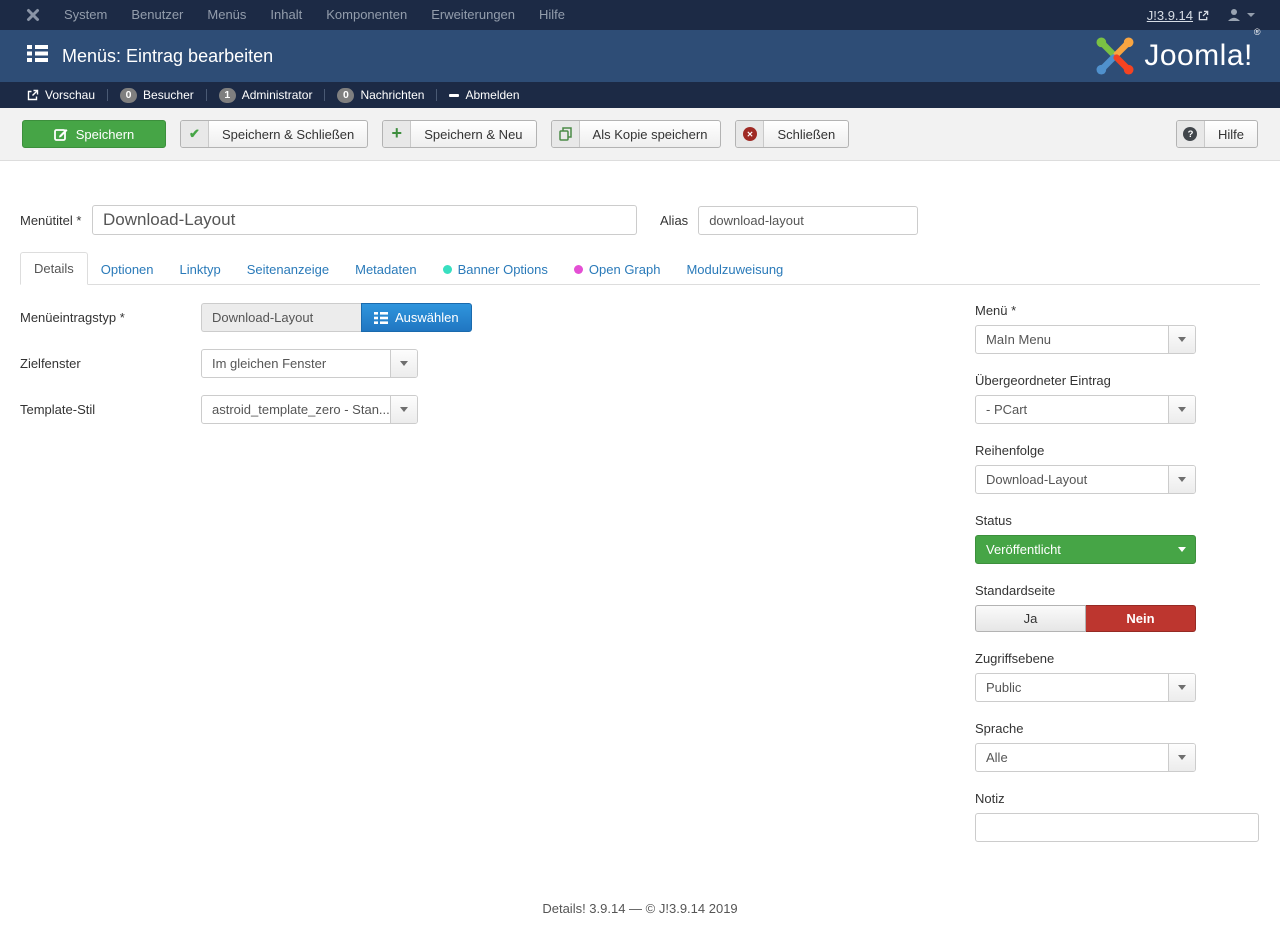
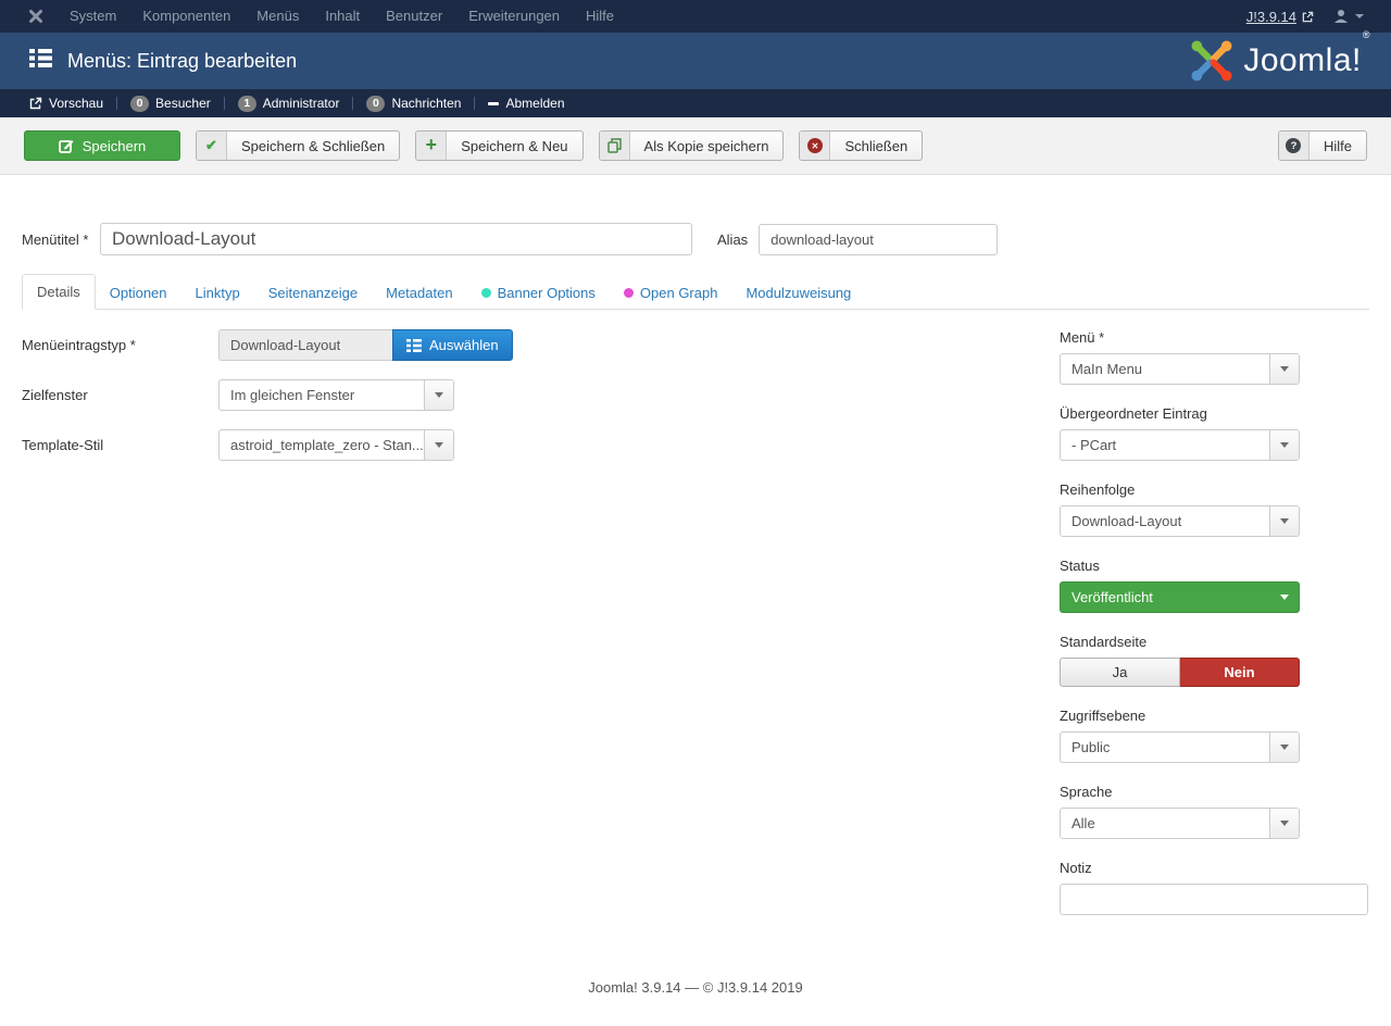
  System
- Benutzer
+ Komponenten
  Menüs
  Inhalt
- Komponenten
+ Benutzer
  Erweiterungen
  Hilfe
  J!3.9.14
  Menüs: Eintrag bearbeiten
  Joomla!®
  Vorschau
  0
  Besucher
  1
  Administrator
  0
  Nachrichten
  Abmelden
  Speichern
  ✔
  Speichern & Schließen
  +
  Speichern & Neu
  Als Kopie speichern
  ✕
  Schließen
  ?
  Hilfe
  Menütitel *
  Download-Layout
  Alias
  download-layout
  Details
  Optionen
  Linktyp
  Seitenanzeige
  Metadaten
  Banner Options
  Open Graph
  Modulzuweisung
  Menüeintragstyp *
  Download-Layout
  Auswählen
  Zielfenster
  Im gleichen Fenster
  Template-Stil
  astroid_template_zero - Stan...
  Menü *
  MaIn Menu
  Übergeordneter Eintrag
  - PCart
  Reihenfolge
  Download-Layout
  Status
  Veröffentlicht
  Standardseite
  Ja
  Nein
  Zugriffsebene
  Public
  Sprache
  Alle
  Notiz
- Details! 3.9.14 — © J!3.9.14 2019
+ Joomla! 3.9.14 — © J!3.9.14 2019
